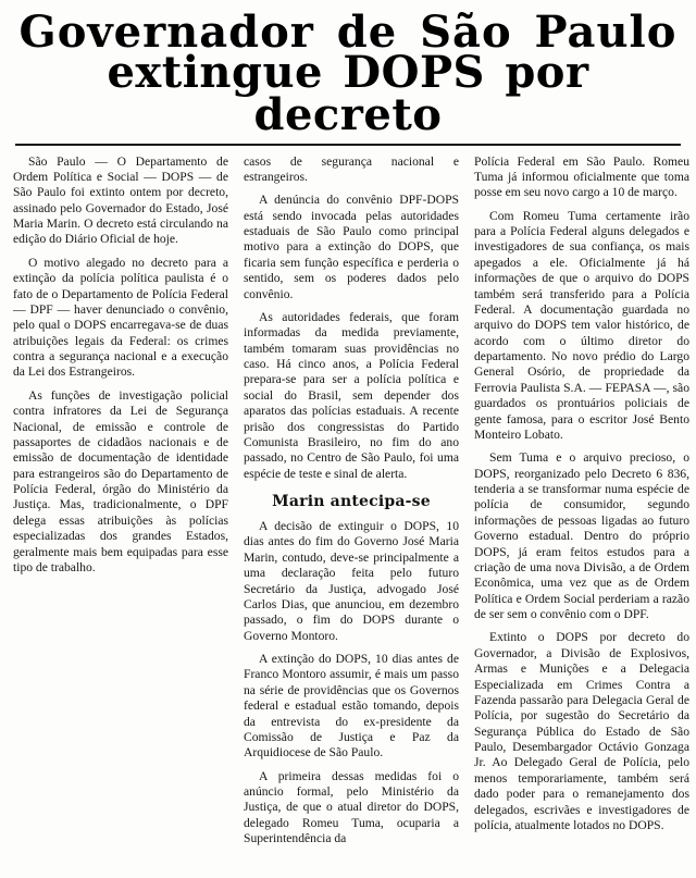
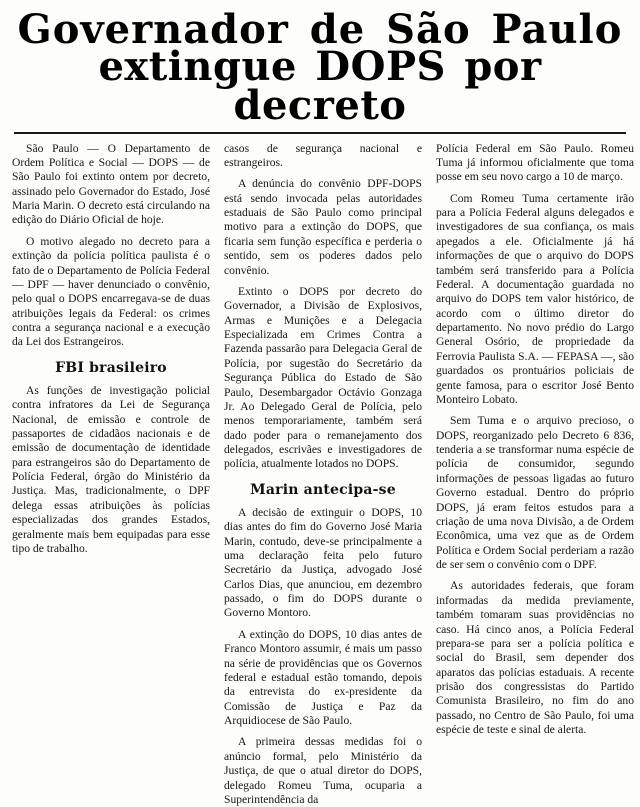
  Governador de São Paulo
  extingue DOPS por decreto
  São Paulo — O Departamento de Ordem Política e Social — DOPS — de São Paulo foi extinto ontem por decreto, assinado pelo Governador do Estado, José Maria Marin. O decreto está circulando na edição do Diário Oficial de hoje.
  O motivo alegado no decreto para a extinção da polícia política paulista é o fato de o Departamento de Polícia Federal — DPF — haver denunciado o convênio, pelo qual o DOPS encarregava-se de duas atribuições legais da Federal: os crimes contra a segurança nacional e a execução da Lei dos Estrangeiros.
+ FBI brasileiro
  As funções de investigação policial contra infratores da Lei de Segurança Nacional, de emissão e controle de passaportes de cidadãos nacionais e de emissão de documentação de identidade para estrangeiros são do Departamento de Polícia Federal, órgão do Ministério da Justiça. Mas, tradicionalmente, o DPF delega essas atribuições às polícias especializadas dos grandes Estados, geralmente mais bem equipadas para esse tipo de trabalho.
  casos de segurança nacional e estrangeiros.
  A denúncia do convênio DPF-DOPS está sendo invocada pelas autoridades estaduais de São Paulo como principal motivo para a extinção do DOPS, que ficaria sem função específica e perderia o sentido, sem os poderes dados pelo convênio.
- As autoridades federais, que foram informadas da medida previamente, também tomaram suas providências no caso. Há cinco anos, a Polícia Federal prepara-se para ser a polícia política e social do Brasil, sem depender dos aparatos das polícias estaduais. A recente prisão dos congressistas do Partido Comunista Brasileiro, no fim do ano passado, no Centro de São Paulo, foi uma espécie de teste e sinal de alerta.
+ Extinto o DOPS por decreto do Governador, a Divisão de Explosivos, Armas e Munições e a Delegacia Especializada em Crimes Contra a Fazenda passarão para Delegacia Geral de Polícia, por sugestão do Secretário da Segurança Pública do Estado de São Paulo, Desembargador Octávio Gonzaga Jr. Ao Delegado Geral de Polícia, pelo menos temporariamente, também será dado poder para o remanejamento dos delegados, escrivães e investigadores de polícia, atualmente lotados no DOPS.
  Marin antecipa-se
  A decisão de extinguir o DOPS, 10 dias antes do fim do Governo José Maria Marin, contudo, deve-se principalmente a uma declaração feita pelo futuro Secretário da Justiça, advogado José Carlos Dias, que anunciou, em dezembro passado, o fim do DOPS durante o Governo Montoro.
  A extinção do DOPS, 10 dias antes de Franco Montoro assumir, é mais um passo na série de providências que os Governos federal e estadual estão tomando, depois da entrevista do ex-presidente da Comissão de Justiça e Paz da Arquidiocese de São Paulo.
  A primeira dessas medidas foi o anúncio formal, pelo Ministério da Justiça, de que o atual diretor do DOPS, delegado Romeu Tuma, ocuparia a Superintendência da
  Polícia Federal em São Paulo. Romeu Tuma já informou oficialmente que toma posse em seu novo cargo a 10 de março.
  Com Romeu Tuma certamente irão para a Polícia Federal alguns delegados e investigadores de sua confiança, os mais apegados a ele. Oficialmente já há informações de que o arquivo do DOPS também será transferido para a Polícia Federal. A documentação guardada no arquivo do DOPS tem valor histórico, de acordo com o último diretor do departamento. No novo prédio do Largo General Osório, de propriedade da Ferrovia Paulista S.A. — FEPASA —, são guardados os prontuários policiais de gente famosa, para o escritor José Bento Monteiro Lobato.
  Sem Tuma e o arquivo precioso, o DOPS, reorganizado pelo Decreto 6 836, tenderia a se transformar numa espécie de polícia de consumidor, segundo informações de pessoas ligadas ao futuro Governo estadual. Dentro do próprio DOPS, já eram feitos estudos para a criação de uma nova Divisão, a de Ordem Econômica, uma vez que as de Ordem Política e Ordem Social perderiam a razão de ser sem o convênio com o DPF.
- Extinto o DOPS por decreto do Governador, a Divisão de Explosivos, Armas e Munições e a Delegacia Especializada em Crimes Contra a Fazenda passarão para Delegacia Geral de Polícia, por sugestão do Secretário da Segurança Pública do Estado de São Paulo, Desembargador Octávio Gonzaga Jr. Ao Delegado Geral de Polícia, pelo menos temporariamente, também será dado poder para o remanejamento dos delegados, escrivães e investigadores de polícia, atualmente lotados no DOPS.
+ As autoridades federais, que foram informadas da medida previamente, também tomaram suas providências no caso. Há cinco anos, a Polícia Federal prepara-se para ser a polícia política e social do Brasil, sem depender dos aparatos das polícias estaduais. A recente prisão dos congressistas do Partido Comunista Brasileiro, no fim do ano passado, no Centro de São Paulo, foi uma espécie de teste e sinal de alerta.
